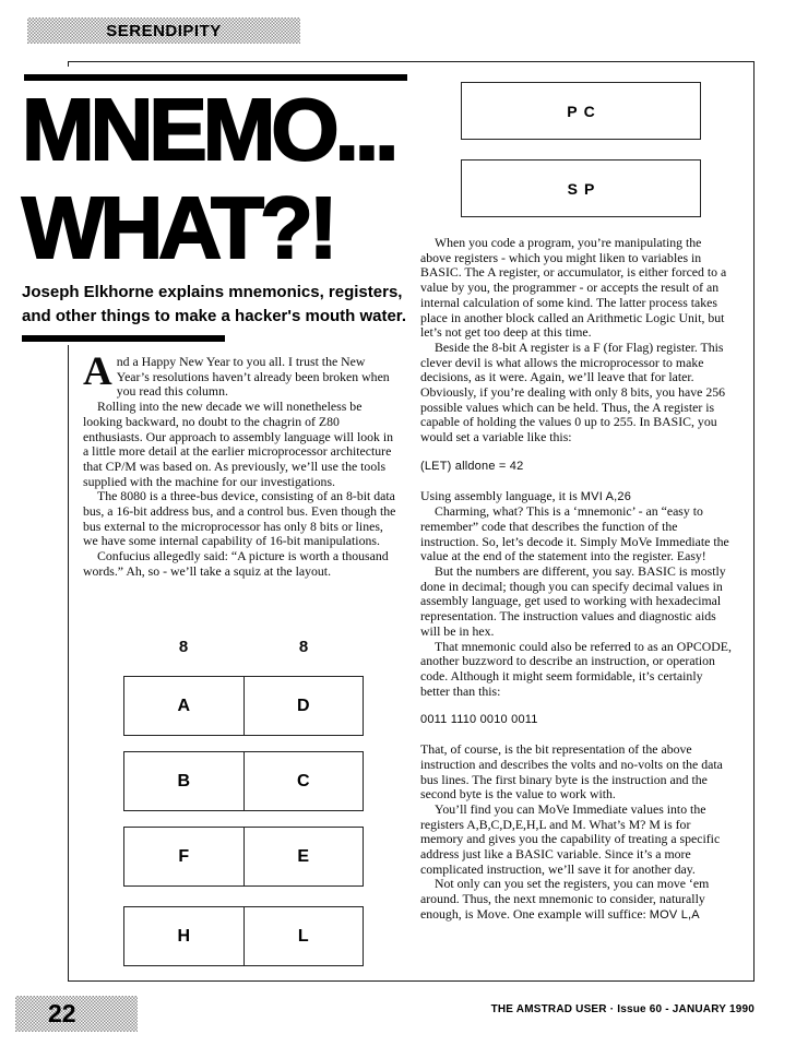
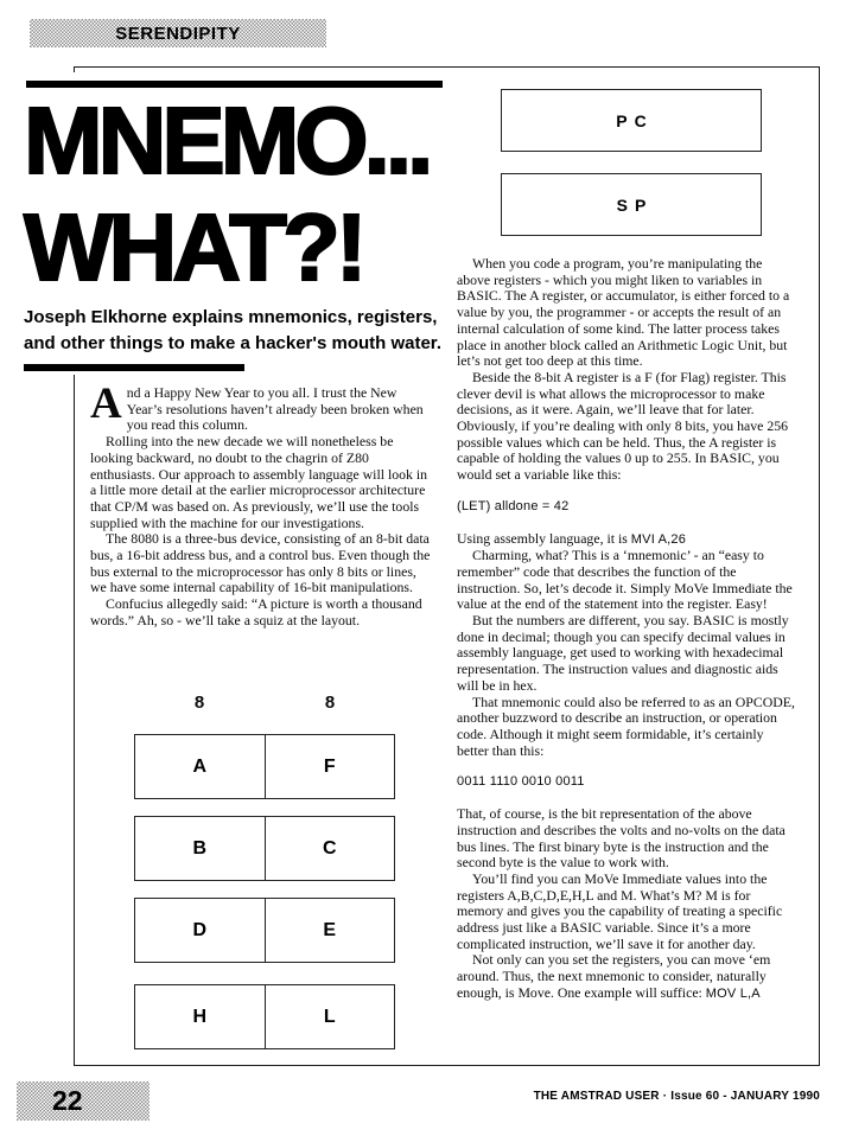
  SERENDIPITY
  PC
  SP
  MNEMO...
  WHAT?!
  Joseph Elkhorne explains mnemonics, registers,
  and other things to make a hacker's mouth water.
  A
  nd a Happy New Year to you all. I trust the New Year’s resolutions haven’t already been broken when you read this column.
  Rolling into the new decade we will nonetheless be looking backward, no doubt to the chagrin of Z80 enthusiasts. Our approach to assembly language will look in a little more detail at the earlier microprocessor architecture that CP/M was based on. As previously, we’ll use the tools supplied with the machine for our investigations.
  The 8080 is a three-bus device, consisting of an 8-bit data bus, a 16-bit address bus, and a control bus. Even though the bus external to the microprocessor has only 8 bits or lines, we have some internal capability of 16-bit manipulations.
  Confucius allegedly said: “A picture is worth a thousand words.” Ah, so - we’ll take a squiz at the layout.
  8
  8
  A
- D
+ F
  B
  C
- F
+ D
  E
  H
  L
  When you code a program, you’re manipulating the above registers - which you might liken to variables in BASIC. The A register, or accumulator, is either forced to a value by you, the programmer - or accepts the result of an internal calculation of some kind. The latter process takes place in another block called an Arithmetic Logic Unit, but let’s not get too deep at this time.
  Beside the 8-bit A register is a F (for Flag) register. This clever devil is what allows the microprocessor to make decisions, as it were. Again, we’ll leave that for later. Obviously, if you’re dealing with only 8 bits, you have 256 possible values which can be held. Thus, the A register is capable of holding the values 0 up to 255. In BASIC, you would set a variable like this:
  (LET) alldone = 42
  Using assembly language, it is MVI A,26
  Charming, what? This is a ‘mnemonic’ - an “easy to remember” code that describes the function of the instruction. So, let’s decode it. Simply MoVe Immediate the value at the end of the statement into the register. Easy!
  But the numbers are different, you say. BASIC is mostly done in decimal; though you can specify decimal values in assembly language, get used to working with hexadecimal representation. The instruction values and diagnostic aids will be in hex.
  That mnemonic could also be referred to as an OPCODE, another buzzword to describe an instruction, or operation code. Although it might seem formidable, it’s certainly better than this:
  0011 1110 0010 0011
  That, of course, is the bit representation of the above instruction and describes the volts and no-volts on the data bus lines. The first binary byte is the instruction and the second byte is the value to work with.
  You’ll find you can MoVe Immediate values into the registers A,B,C,D,E,H,L and M. What’s M? M is for memory and gives you the capability of treating a specific address just like a BASIC variable. Since it’s a more complicated instruction, we’ll save it for another day.
  Not only can you set the registers, you can move ‘em around. Thus, the next mnemonic to consider, naturally enough, is Move. One example will suffice: MOV L,A
  22
  THE AMSTRAD USER · Issue 60 - JANUARY 1990
